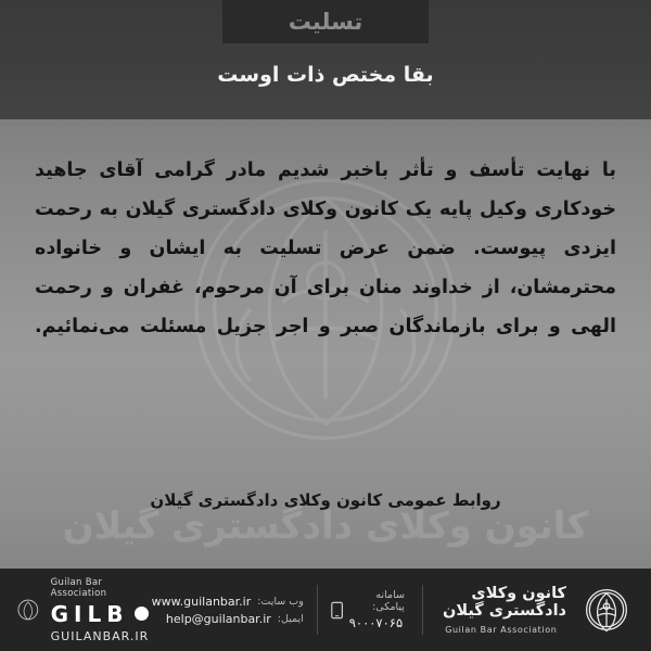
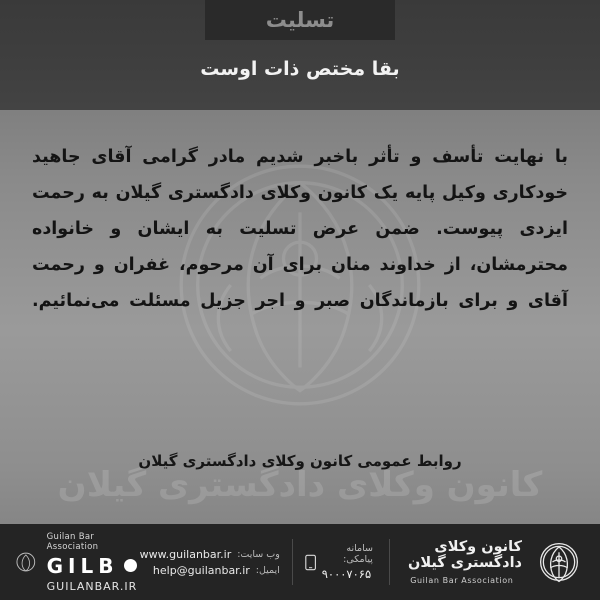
  تسلیت
  بقا مختص ذات اوست
- با نهایت تأسف و تأثر باخبر شدیم مادر گرامی آقای جاهید خودکاری وکیل پایه یک کانون وکلای دادگستری گیلان به رحمت ایزدی پیوست. ضمن عرض تسلیت به ایشان و خانواده محترمشان، از خداوند منان برای آن مرحوم، غفران و رحمت الهی و برای بازماندگان صبر و اجر جزیل مسئلت می‌نمائیم.
+ با نهایت تأسف و تأثر باخبر شدیم مادر گرامی آقای جاهید خودکاری وکیل پایه یک کانون وکلای دادگستری گیلان به رحمت ایزدی پیوست. ضمن عرض تسلیت به ایشان و خانواده محترمشان، از خداوند منان برای آن مرحوم، غفران و رحمت آقای و برای بازماندگان صبر و اجر جزیل مسئلت می‌نمائیم.
  روابط عمومی کانون وکلای دادگستری گیلان
  کانون وکلای دادگستری گیلان
  Guilan Bar Association
  سامانه پیامکی:
  ۹۰۰۰۷۰۶۵
  وب سایت:
  www.guilanbar.ir
  ایمیل:
  help@guilanbar.ir
  Guilan Bar Association
  GILB
  GUILANBAR.IR
